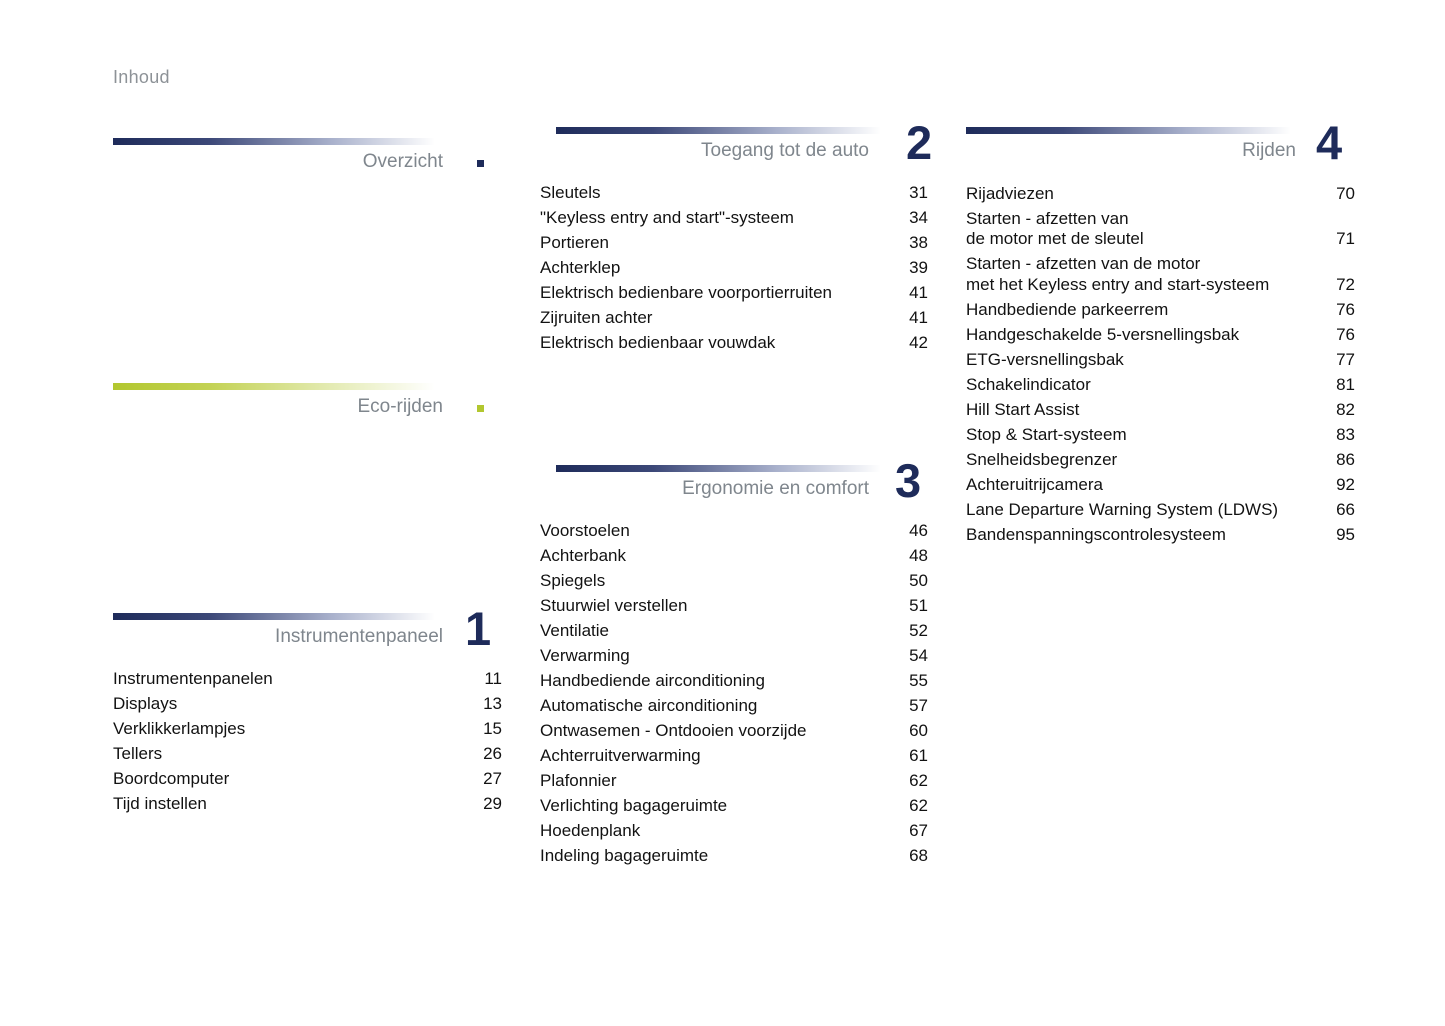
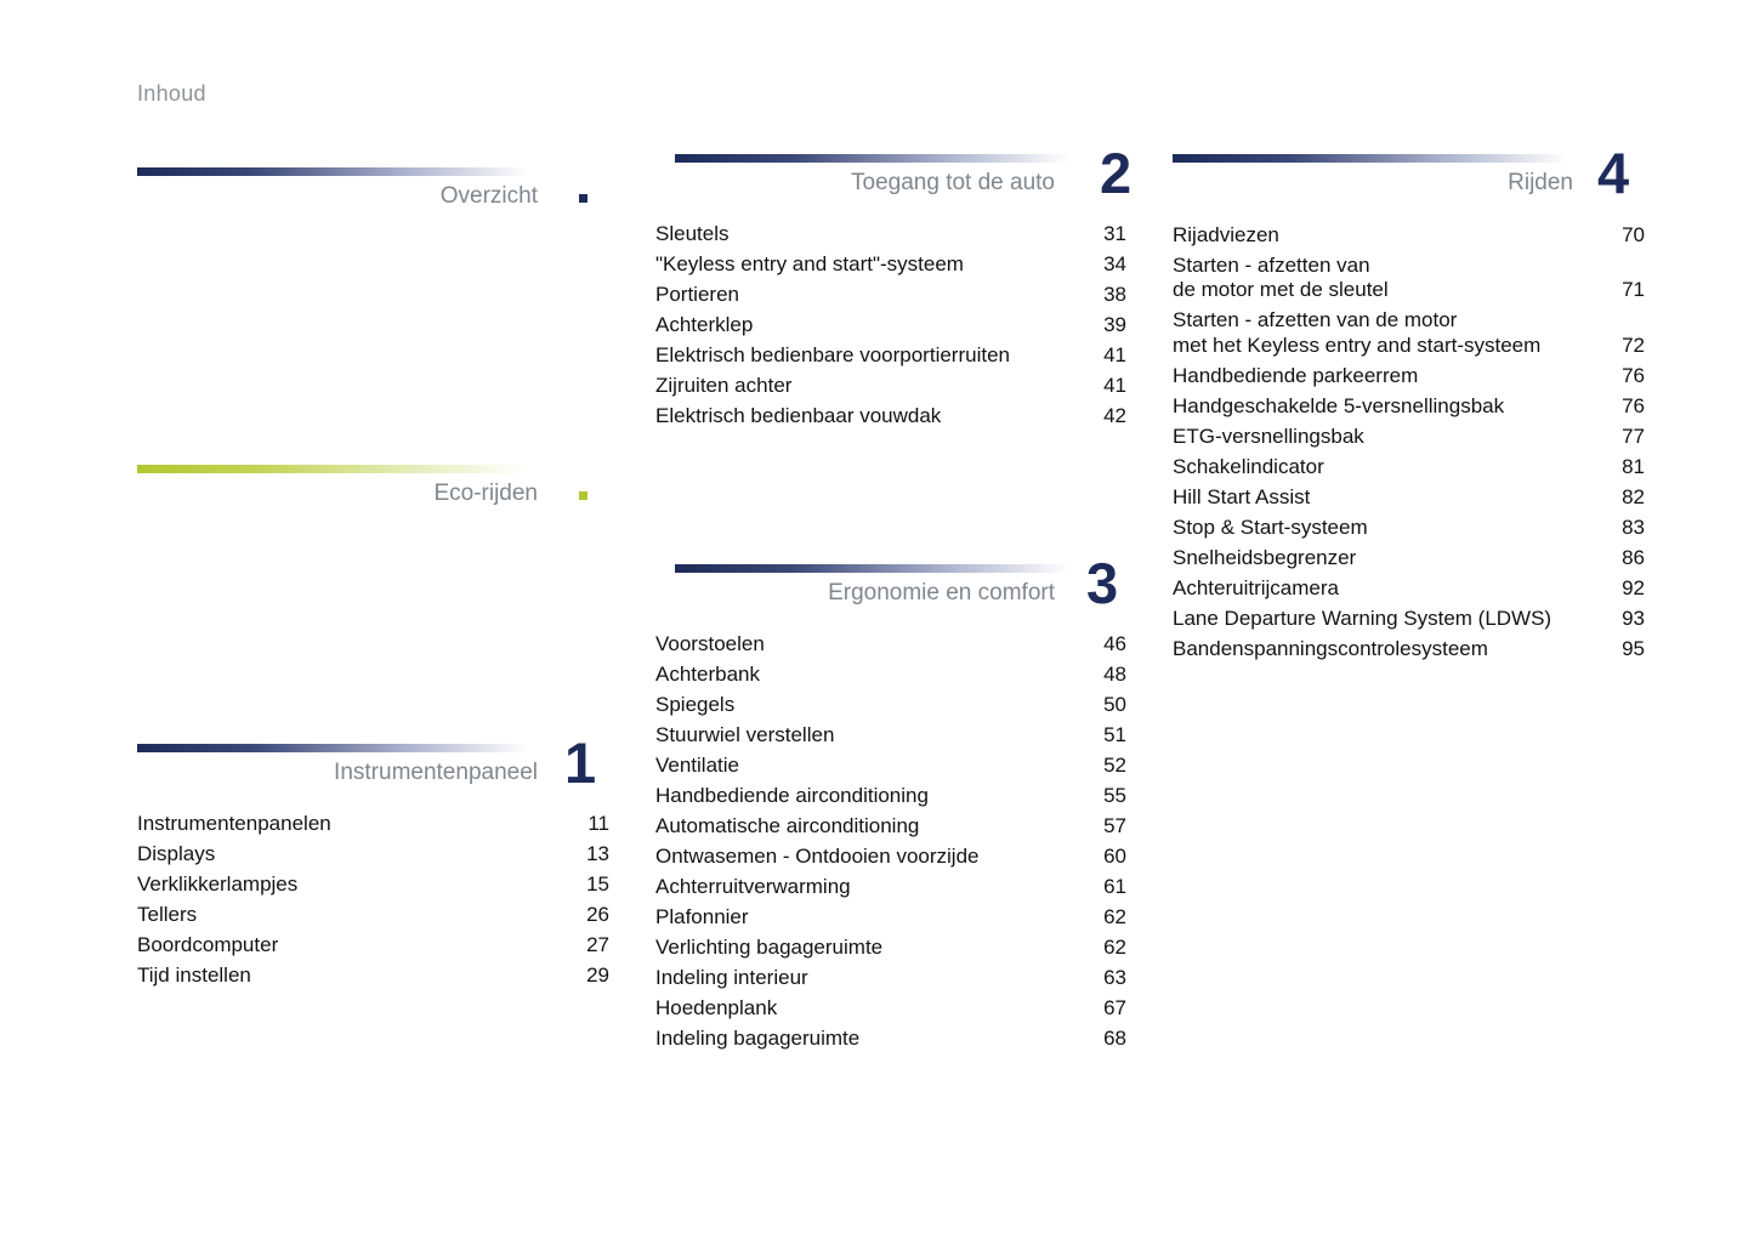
  Inhoud
  Overzicht
  Eco-rijden
  Instrumentenpaneel
  1
  Instrumentenpanelen
  11
  Displays
  13
  Verklikkerlampjes
  15
  Tellers
  26
  Boordcomputer
  27
  Tijd instellen
  29
  Toegang tot de auto
  2
  Sleutels
  31
  "Keyless entry and start"-systeem
  34
  Portieren
  38
  Achterklep
  39
  Elektrisch bedienbare voorportierruiten
  41
  Zijruiten achter
  41
  Elektrisch bedienbaar vouwdak
  42
  Ergonomie en comfort
  3
  Voorstoelen
  46
  Achterbank
  48
  Spiegels
  50
  Stuurwiel verstellen
  51
  Ventilatie
  52
- Verwarming
- 54
  Handbediende airconditioning
  55
  Automatische airconditioning
  57
  Ontwasemen - Ontdooien voorzijde
  60
  Achterruitverwarming
  61
  Plafonnier
  62
  Verlichting bagageruimte
  62
+ Indeling interieur
+ 63
  Hoedenplank
  67
  Indeling bagageruimte
  68
  Rijden
  4
  Rijadviezen
  70
  Starten - afzetten van
  de motor met de sleutel
  71
  Starten - afzetten van de motor
  met het Keyless entry and start-systeem
  72
  Handbediende parkeerrem
  76
  Handgeschakelde 5-versnellingsbak
  76
  ETG-versnellingsbak
  77
  Schakelindicator
  81
  Hill Start Assist
  82
  Stop & Start-systeem
  83
  Snelheidsbegrenzer
  86
  Achteruitrijcamera
  92
  Lane Departure Warning System (LDWS)
- 66
+ 93
  Bandenspanningscontrolesysteem
  95
